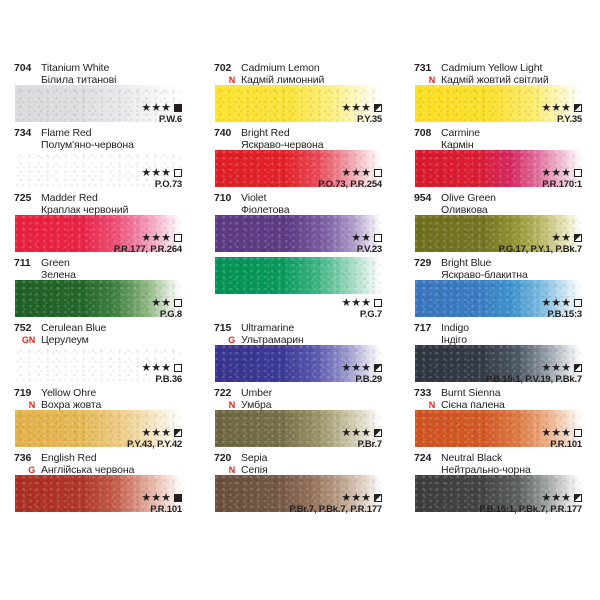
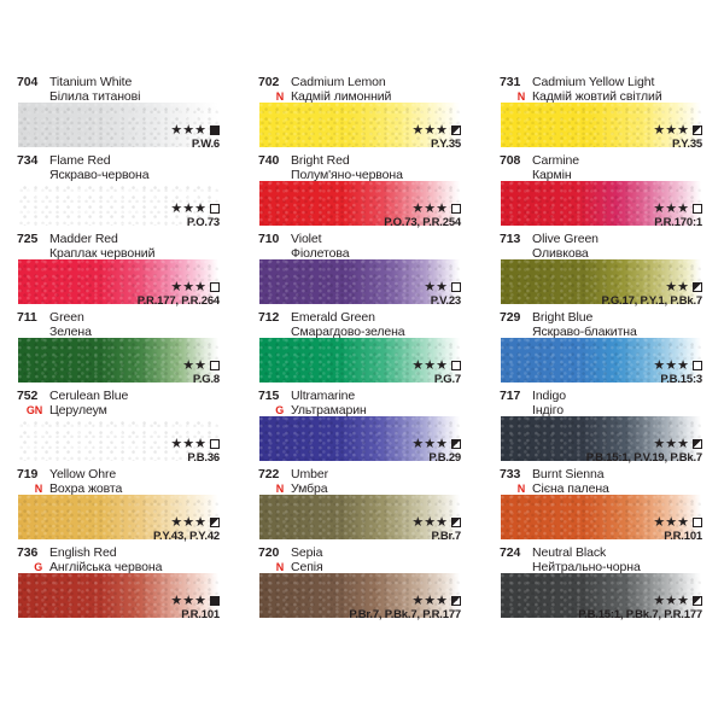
  704
  Titanium White
  Білила титанові
  ★★★
  P.W.6
  702
  Cadmium Lemon
  N
  Кадмій лимонний
  ★★★
  P.Y.35
  731
  Cadmium Yellow Light
  N
  Кадмій жовтий світлий
  ★★★
  P.Y.35
  734
  Flame Red
- Полум'яно-червона
+ Яскраво-червона
  ★★★
  P.O.73
  740
  Bright Red
- Яскраво-червона
+ Полум'яно-червона
  ★★★
  P.O.73, P.R.254
  708
  Carmine
  Кармін
  ★★★
  P.R.170:1
  725
  Madder Red
  Краплак червоний
  ★★★
  P.R.177, P.R.264
  710
  Violet
  Фіолетова
  ★★
  P.V.23
- 954
+ 713
  Olive Green
  Оливкова
  ★★
  P.G.17, P.Y.1, P.Bk.7
  711
  Green
  Зелена
  ★★
  P.G.8
+ 712
+ Emerald Green
+ Смарагдово-зелена
  ★★★
  P.G.7
  729
  Bright Blue
  Яскраво-блакитна
  ★★★
  P.B.15:3
  752
  Cerulean Blue
  GN
  Церулеум
  ★★★
  P.B.36
  715
  Ultramarine
  G
  Ультрамарин
  ★★★
  P.B.29
  717
  Indigo
  Індіго
  ★★★
  P.B.15:1, P.V.19, P.Bk.7
  719
  Yellow Ohre
  N
  Вохра жовта
  ★★★
  P.Y.43, P.Y.42
  722
  Umber
  N
  Умбра
  ★★★
  P.Br.7
  733
  Burnt Sienna
  N
  Сієна палена
  ★★★
  P.R.101
  736
  English Red
  G
  Англійська червона
  ★★★
  P.R.101
  720
  Sepia
  N
  Сепія
  ★★★
  P.Br.7, P.Bk.7, P.R.177
  724
  Neutral Black
  Нейтрально-чорна
  ★★★
  P.B.15:1, P.Bk.7, P.R.177
